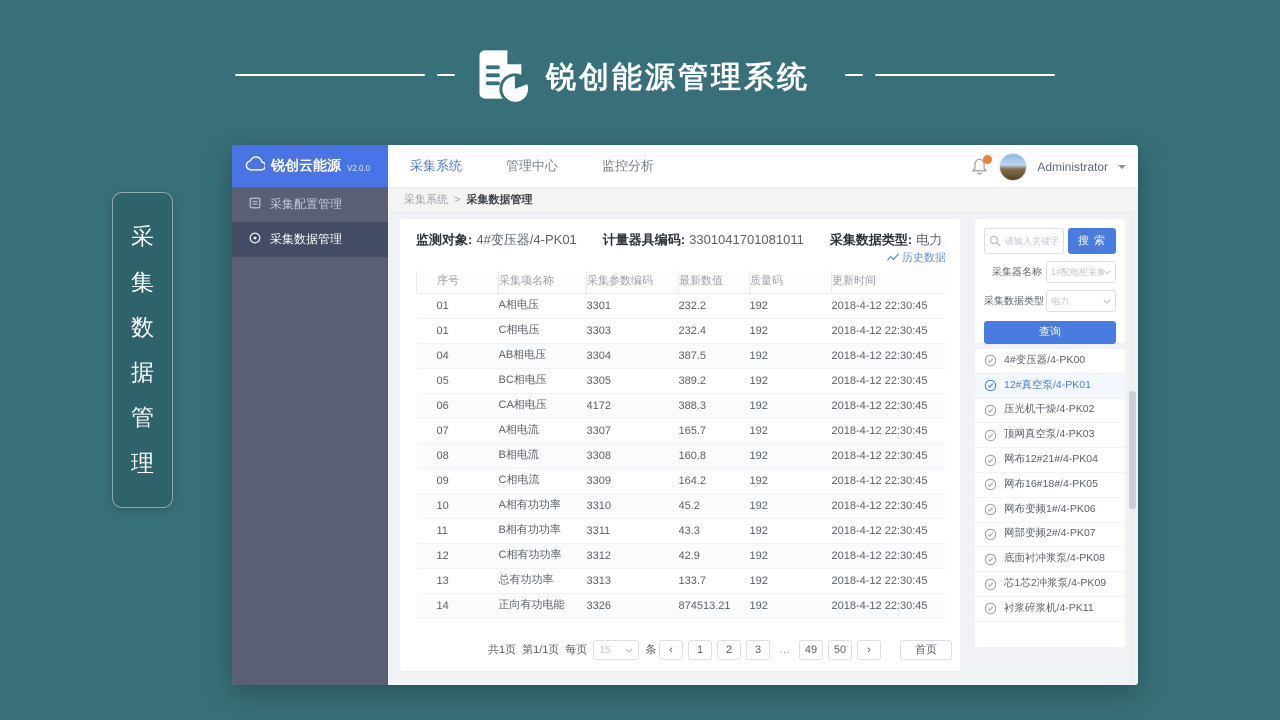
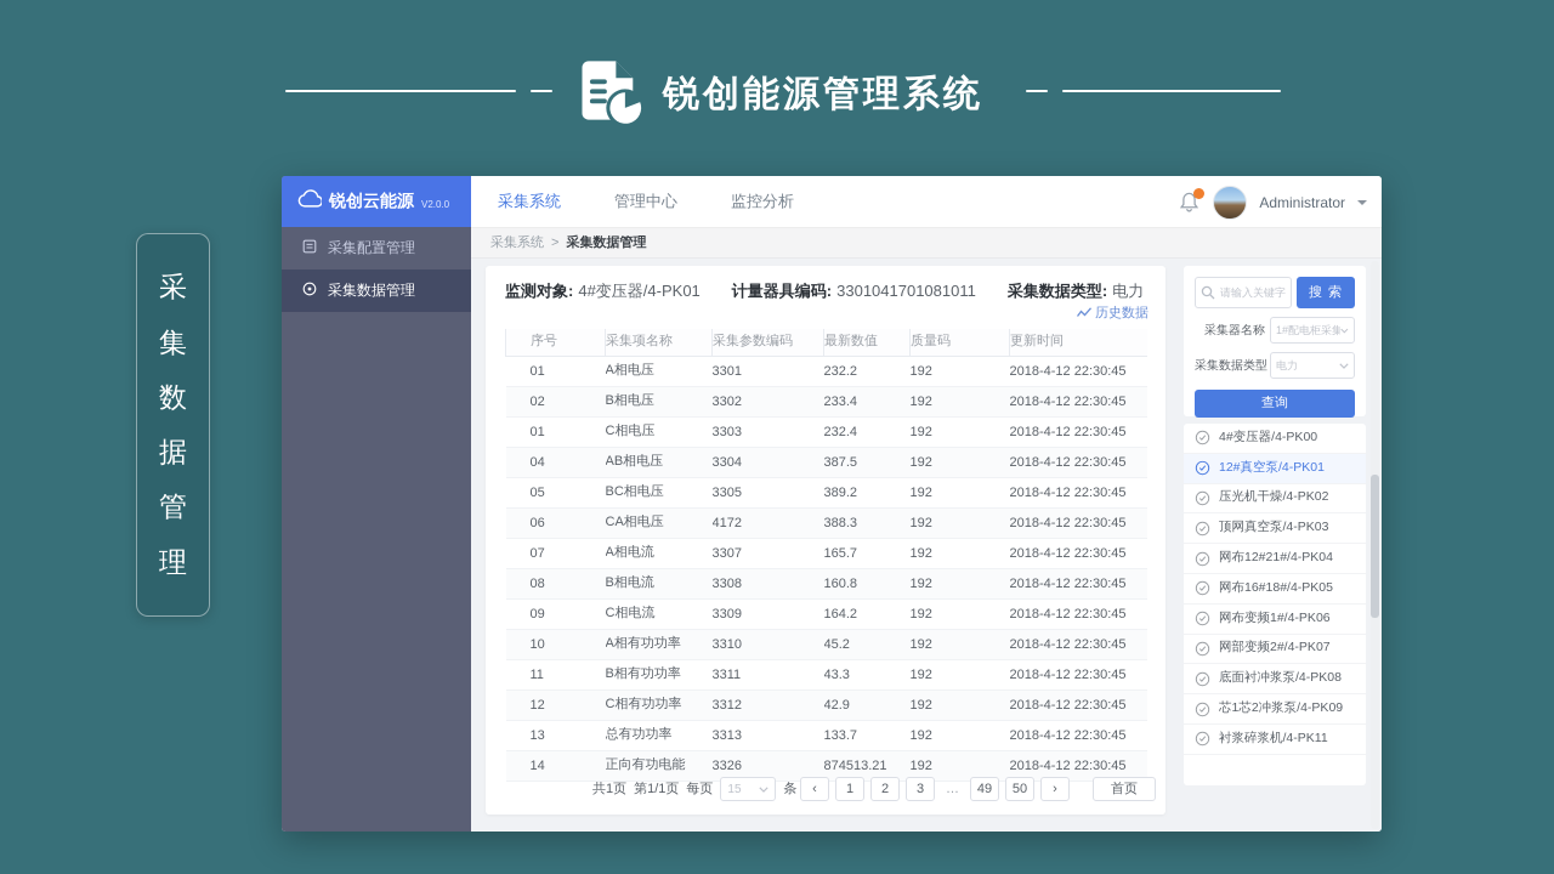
  锐创能源管理系统
  采
  集
  数
  据
  管
  理
  锐创云能源
  V2.0.0
  采集配置管理
  采集数据管理
  采集系统
  管理中心
  监控分析
  Administrator
  采集系统
  >
  采集数据管理
  监测对象: 4#变压器/4-PK01
  计量器具编码: 3301041701081011
  采集数据类型: 电力
  历史数据
  序号	采集项名称	采集参数编码	最新数值	质量码	更新时间
  01	A相电压	3301	232.2	192	2018-4-12 22:30:45
+ 02	B相电压	3302	233.4	192	2018-4-12 22:30:45
  01	C相电压	3303	232.4	192	2018-4-12 22:30:45
  04	AB相电压	3304	387.5	192	2018-4-12 22:30:45
  05	BC相电压	3305	389.2	192	2018-4-12 22:30:45
  06	CA相电压	4172	388.3	192	2018-4-12 22:30:45
  07	A相电流	3307	165.7	192	2018-4-12 22:30:45
  08	B相电流	3308	160.8	192	2018-4-12 22:30:45
  09	C相电流	3309	164.2	192	2018-4-12 22:30:45
  10	A相有功功率	3310	45.2	192	2018-4-12 22:30:45
  11	B相有功功率	3311	43.3	192	2018-4-12 22:30:45
  12	C相有功功率	3312	42.9	192	2018-4-12 22:30:45
  13	总有功功率	3313	133.7	192	2018-4-12 22:30:45
  14	正向有功电能	3326	874513.21	192	2018-4-12 22:30:45
  共1页
  第1/1页
  每页
  15
  条
  ‹
  1
  2
  3
  …
  49
  50
  ›
  首页
  请输入关键字
  搜 索
  采集器名称
  1#配电柜采集
  采集数据类型
  电力
  查询
  4#变压器/4-PK00
  12#真空泵/4-PK01
  压光机干燥/4-PK02
  顶网真空泵/4-PK03
  网布12#21#/4-PK04
  网布16#18#/4-PK05
  网布变频1#/4-PK06
  网部变频2#/4-PK07
  底面衬冲浆泵/4-PK08
  芯1芯2冲浆泵/4-PK09
  衬浆碎浆机/4-PK11
